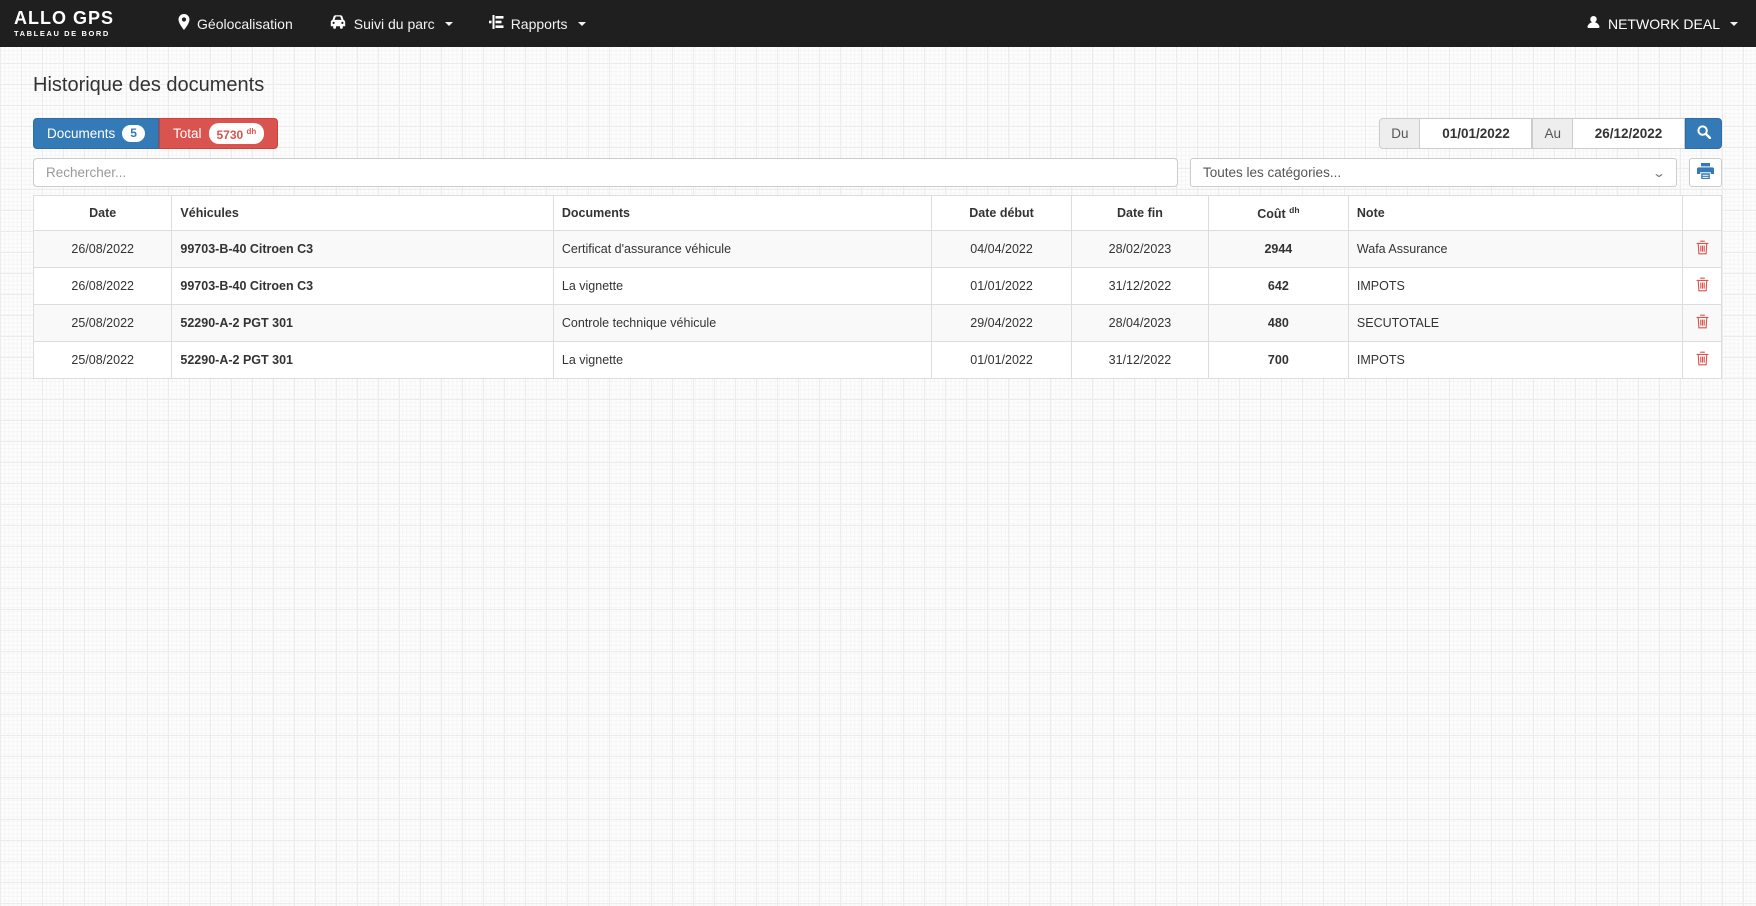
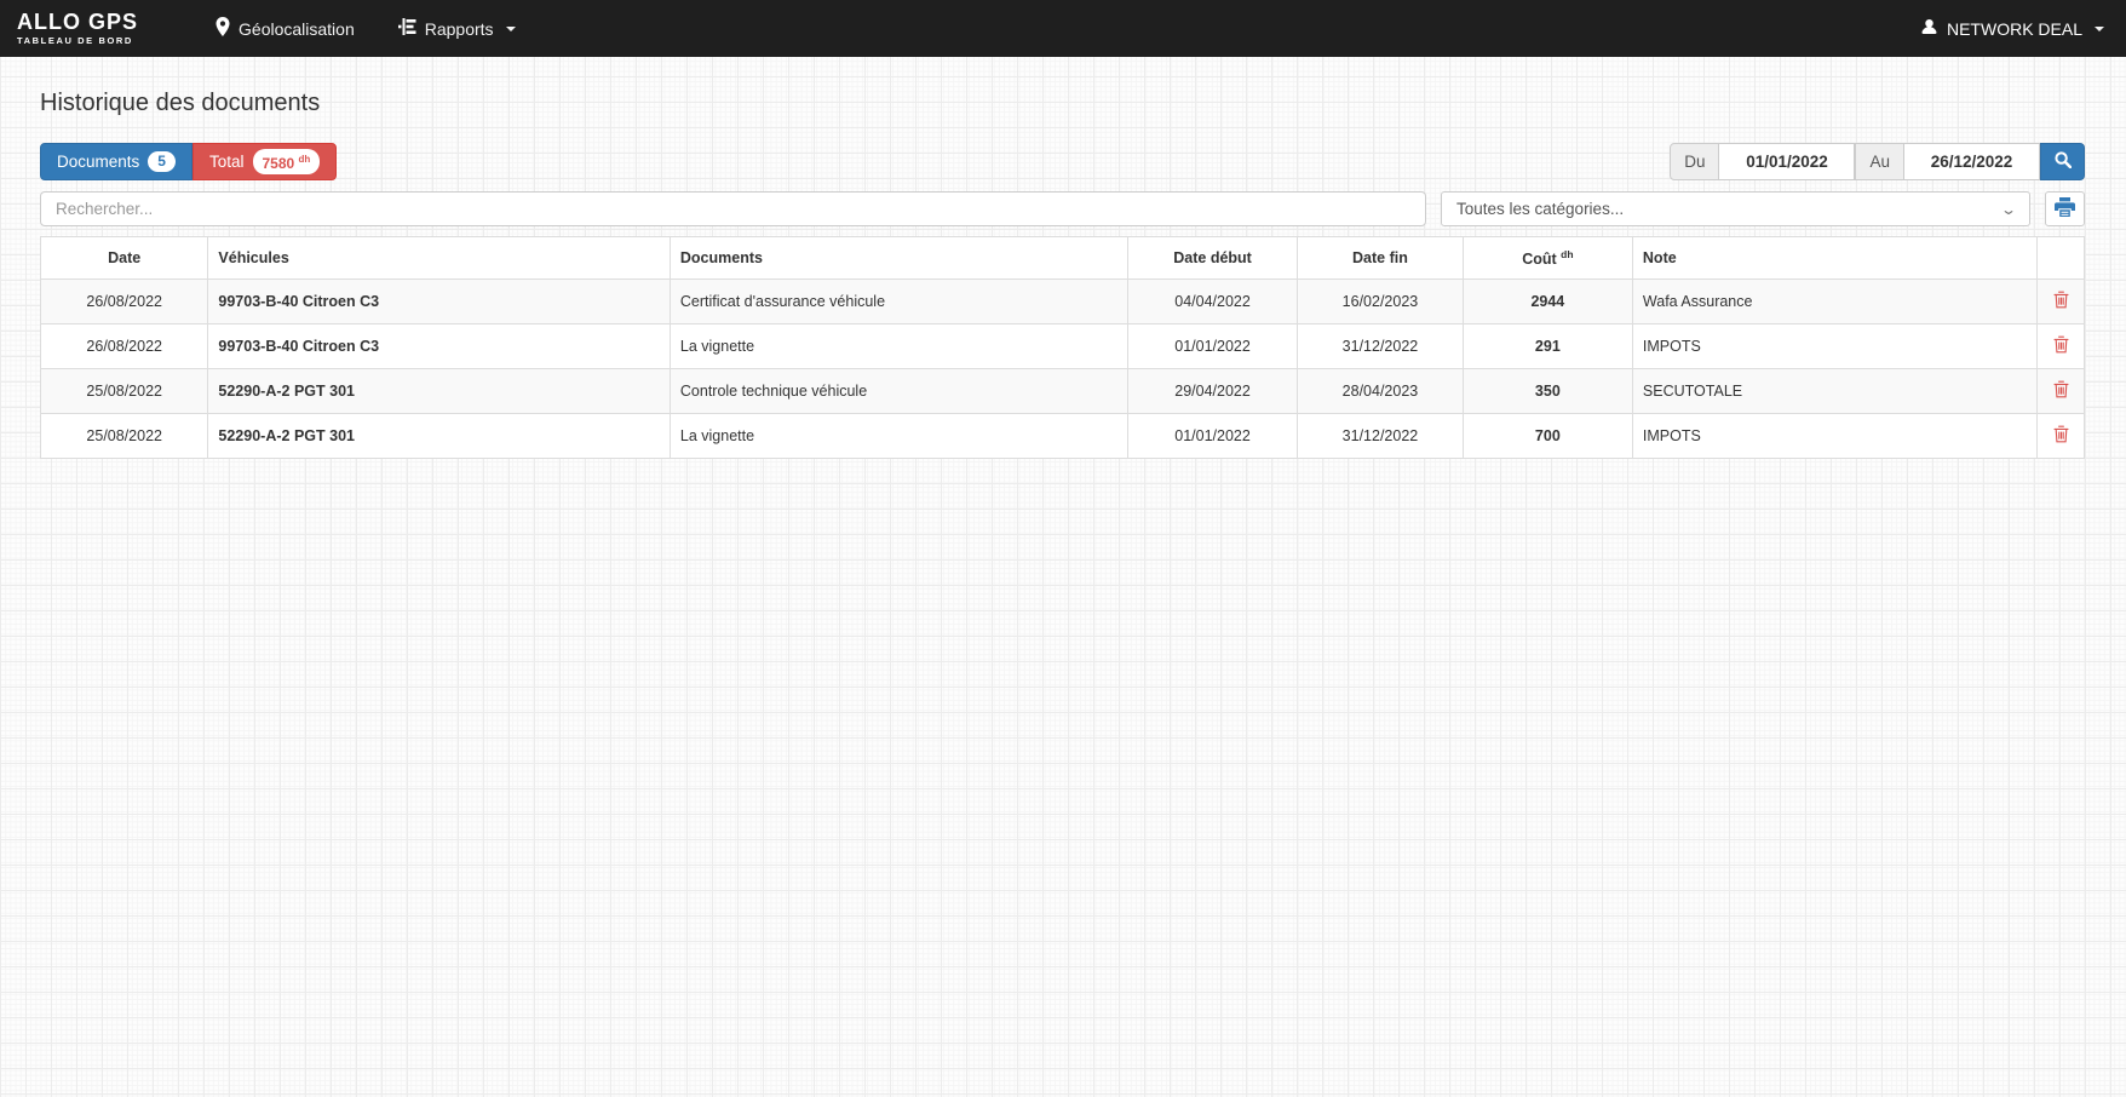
  ALLO GPS
  TABLEAU DE BORD
  Géolocalisation
- Suivi du parc
  Rapports
  NETWORK DEAL
  Historique des documents
  Documents
  5
  Total
- 5730 dh
+ 7580 dh
  Du
  01/01/2022
  Au
  26/12/2022
  Rechercher...
  Toutes les catégories...
  ⌄
  Date	Véhicules	Documents	Date début	Date fin	Coût dh	Note
- 26/08/2022	99703-B-40 Citroen C3	Certificat d'assurance véhicule	04/04/2022	28/02/2023	2944	Wafa Assurance
+ 26/08/2022	99703-B-40 Citroen C3	Certificat d'assurance véhicule	04/04/2022	16/02/2023	2944	Wafa Assurance
- 26/08/2022	99703-B-40 Citroen C3	La vignette	01/01/2022	31/12/2022	642	IMPOTS
+ 26/08/2022	99703-B-40 Citroen C3	La vignette	01/01/2022	31/12/2022	291	IMPOTS
- 25/08/2022	52290-A-2 PGT 301	Controle technique véhicule	29/04/2022	28/04/2023	480	SECUTOTALE
+ 25/08/2022	52290-A-2 PGT 301	Controle technique véhicule	29/04/2022	28/04/2023	350	SECUTOTALE
  25/08/2022	52290-A-2 PGT 301	La vignette	01/01/2022	31/12/2022	700	IMPOTS
